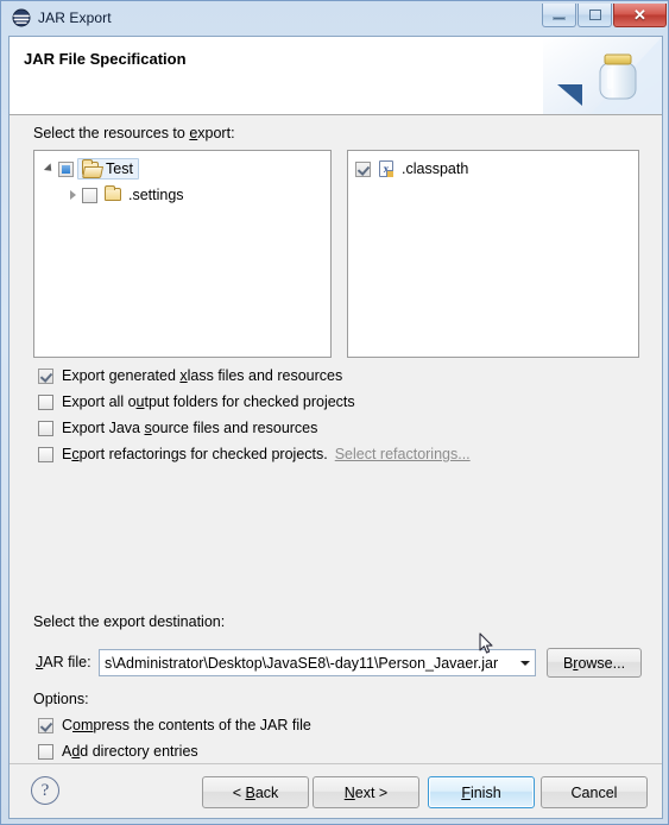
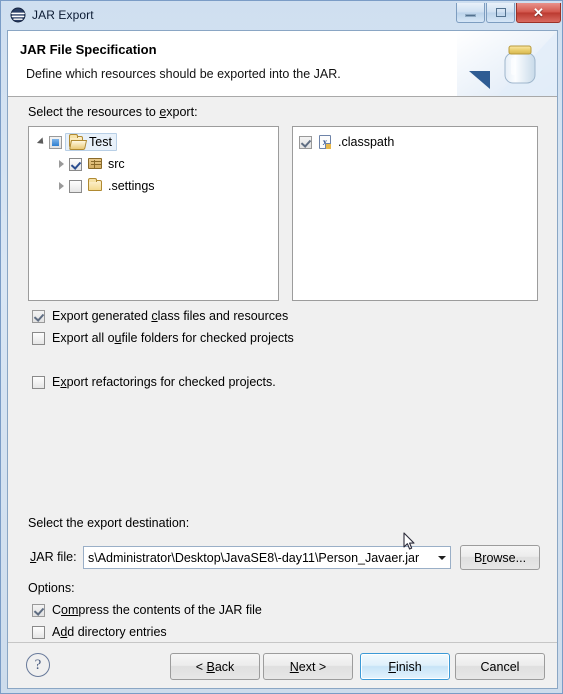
  JAR Export
  ✕
  JAR File Specification
+ Define which resources should be exported into the JAR.
  Select the resources to export:
  Test
+ src
  .settings
  .classpath
- Export generated xlass files and resources
+ Export generated class files and resources
- Export all output folders for checked projects
+ Export all oufile folders for checked projects
- Export Java source files and resources
- Ecport refactorings for checked projects.
+ Export refactorings for checked projects.
- Select refactorings...
  Select the export destination:
  JAR file:
  s\Administrator\Desktop\JavaSE8\-day11\Person_Javaer.jar
  Browse...
  Options:
  Compress the contents of the JAR file
  Add directory entries
  ?
  < Back
  Next >
  Finish
  Cancel
